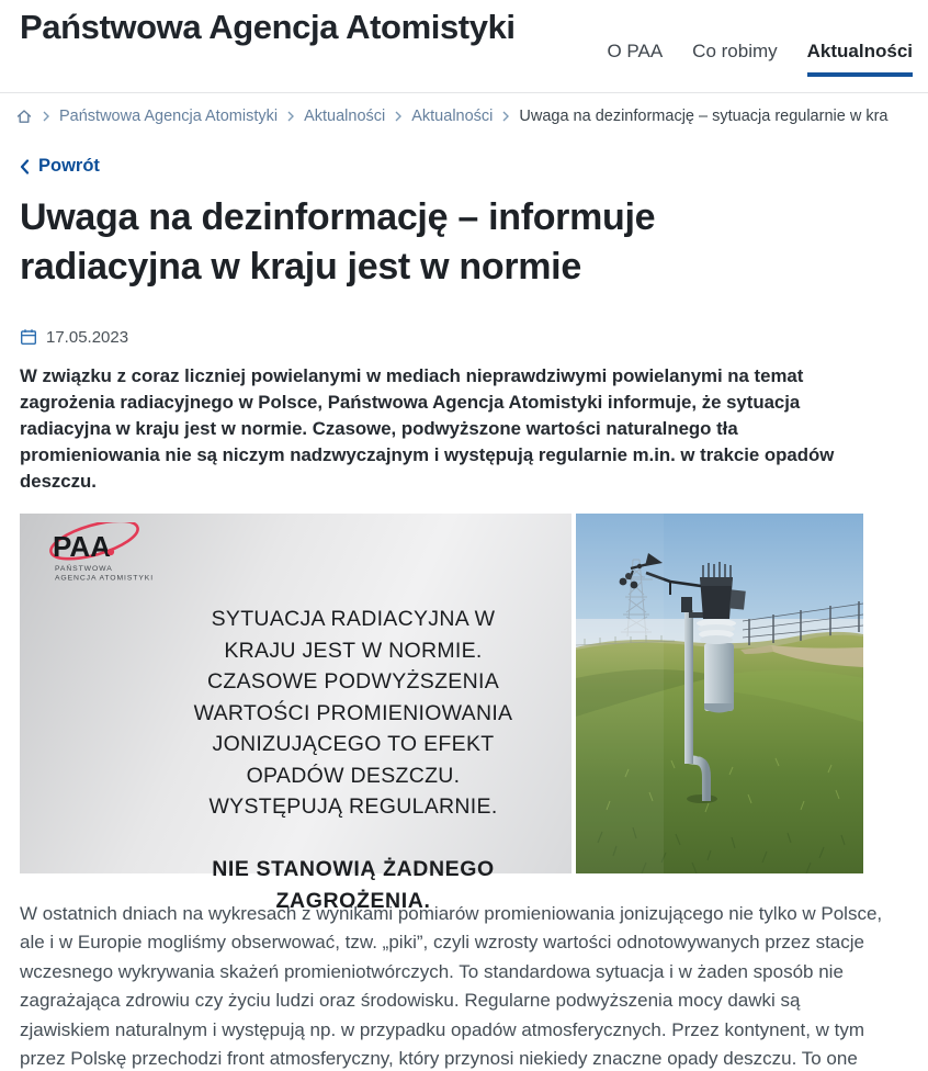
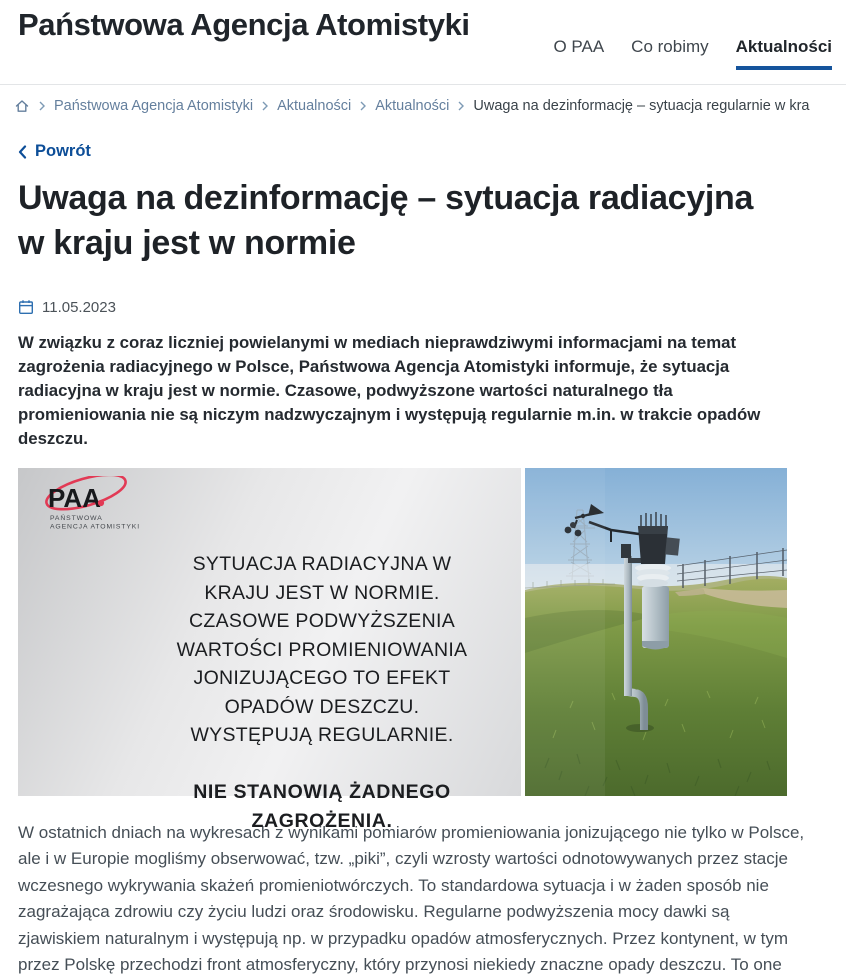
  Państwowa Agencja Atomistyki
  O PAA
  Co robimy
  Aktualności
  Państwowa Agencja Atomistyki
  Aktualności
  Aktualności
  Uwaga na dezinformację – sytuacja regularnie w kra
  Powrót
- Uwaga na dezinformację – informuje radiacyjna w kraju jest w normie
+ Uwaga na dezinformację – sytuacja radiacyjna w kraju jest w normie
- 17.05.2023
+ 11.05.2023
- W związku z coraz liczniej powielanymi w mediach nieprawdziwymi powielanymi na temat zagrożenia radiacyjnego w Polsce, Państwowa Agencja Atomistyki informuje, że sytuacja radiacyjna w kraju jest w normie. Czasowe, podwyższone wartości naturalnego tła promieniowania nie są niczym nadzwyczajnym i występują regularnie m.in. w trakcie opadów deszczu.
+ W związku z coraz liczniej powielanymi w mediach nieprawdziwymi informacjami na temat zagrożenia radiacyjnego w Polsce, Państwowa Agencja Atomistyki informuje, że sytuacja radiacyjna w kraju jest w normie. Czasowe, podwyższone wartości naturalnego tła promieniowania nie są niczym nadzwyczajnym i występują regularnie m.in. w trakcie opadów deszczu.
  PAA
  SYTUACJA RADIACYJNA W
  KRAJU JEST W NORMIE.
  CZASOWE PODWYŻSZENIA
  WARTOŚCI PROMIENIOWANIA
  JONIZUJĄCEGO TO EFEKT
  OPADÓW DESZCZU.
  WYSTĘPUJĄ REGULARNIE.
  NIE STANOWIĄ ŻADNEGO
  ZAGROŻENIA.
  W ostatnich dniach na wykresach z wynikami pomiarów promieniowania jonizującego nie tylko w Polsce, ale i w Europie mogliśmy obserwować, tzw. „piki”, czyli wzrosty wartości odnotowywanych przez stacje wczesnego wykrywania skażeń promieniotwórczych. To standardowa sytuacja i w żaden sposób nie zagrażająca zdrowiu czy życiu ludzi oraz środowisku. Regularne podwyższenia mocy dawki są zjawiskiem naturalnym i występują np. w przypadku opadów atmosferycznych. Przez kontynent, w tym przez Polskę przechodzi front atmosferyczny, który przynosi niekiedy znaczne opady deszczu. To one
